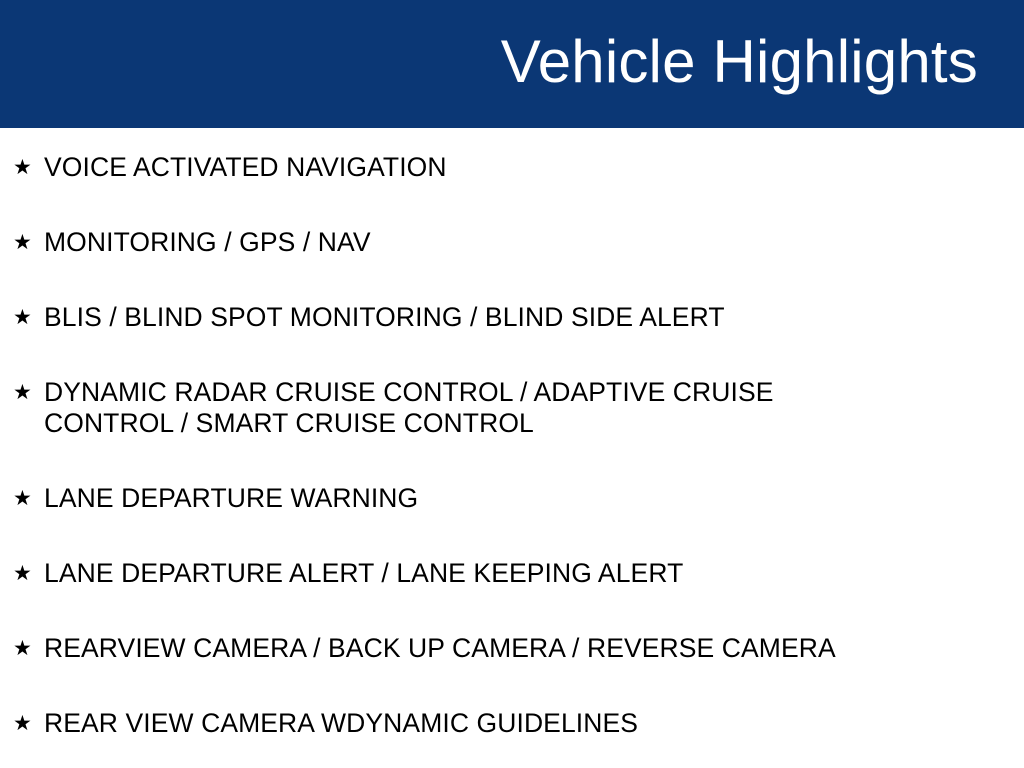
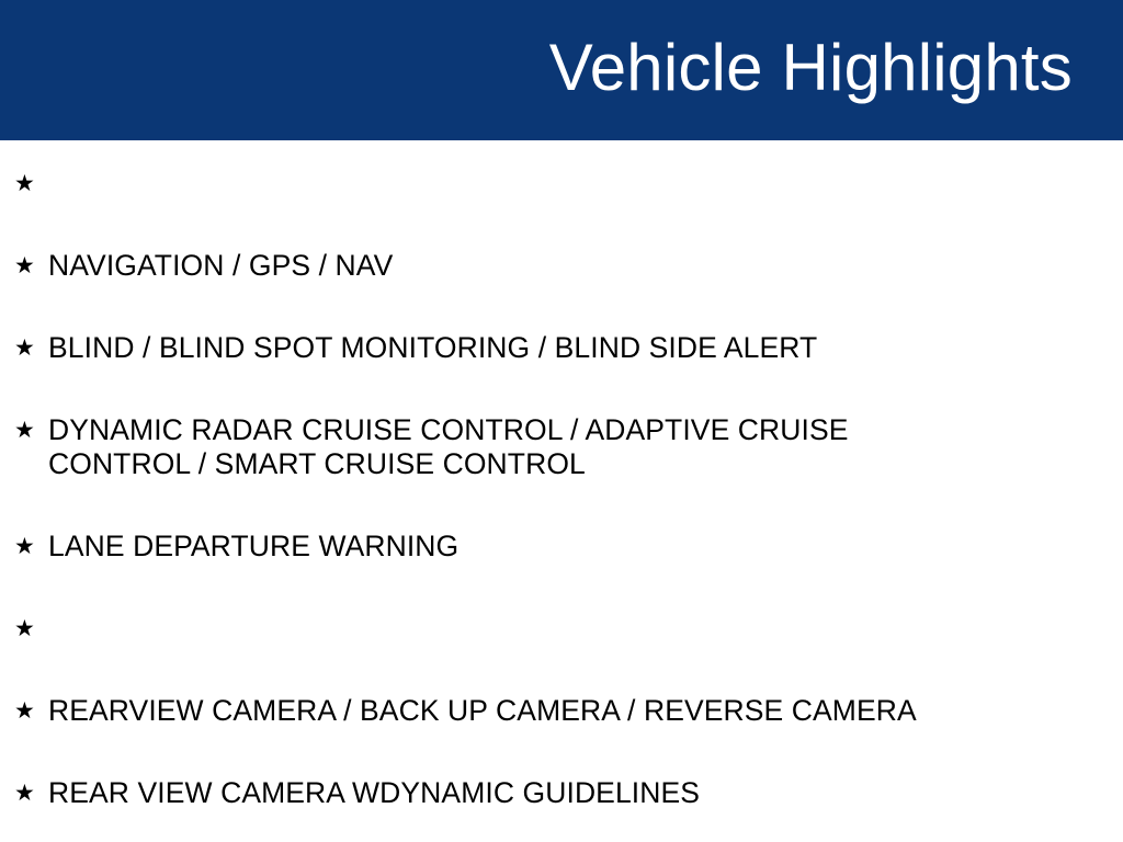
  Vehicle Highlights
  ★
- VOICE ACTIVATED NAVIGATION
  ★
- MONITORING / GPS / NAV
+ NAVIGATION / GPS / NAV
  ★
- BLIS / BLIND SPOT MONITORING / BLIND SIDE ALERT
+ BLIND / BLIND SPOT MONITORING / BLIND SIDE ALERT
  ★
  DYNAMIC RADAR CRUISE CONTROL / ADAPTIVE CRUISE
  CONTROL / SMART CRUISE CONTROL
  ★
  LANE DEPARTURE WARNING
  ★
- LANE DEPARTURE ALERT / LANE KEEPING ALERT
  ★
  REARVIEW CAMERA / BACK UP CAMERA / REVERSE CAMERA
  ★
  REAR VIEW CAMERA WDYNAMIC GUIDELINES
